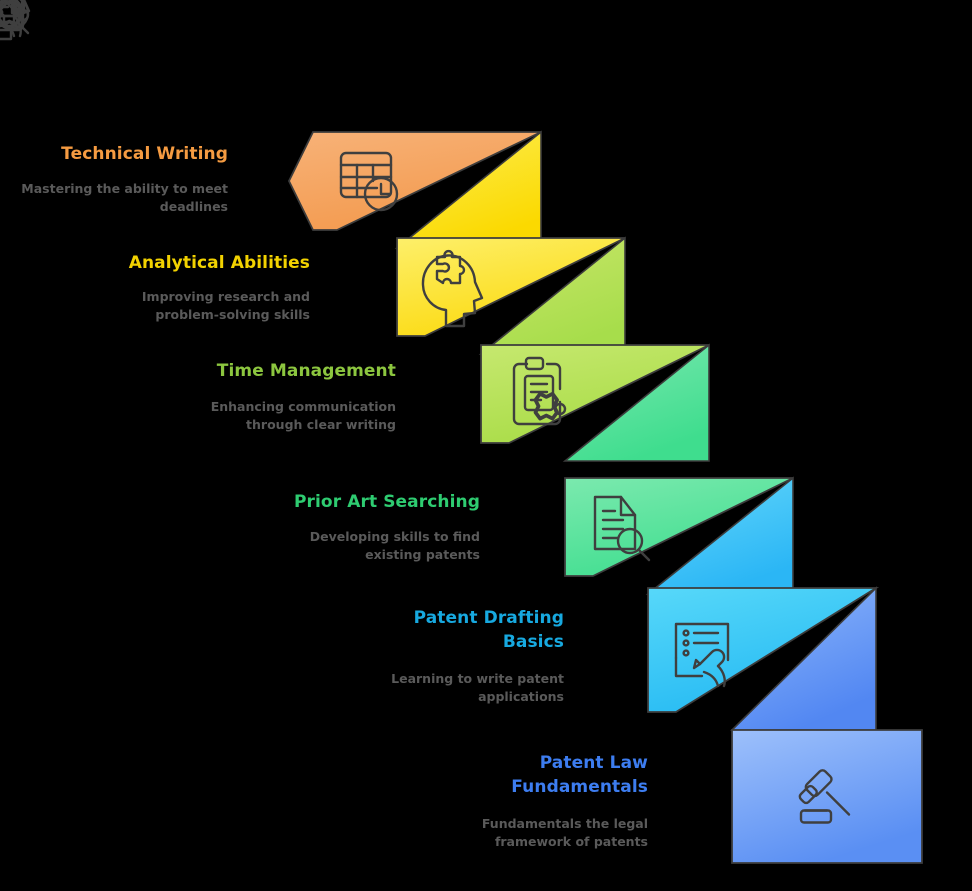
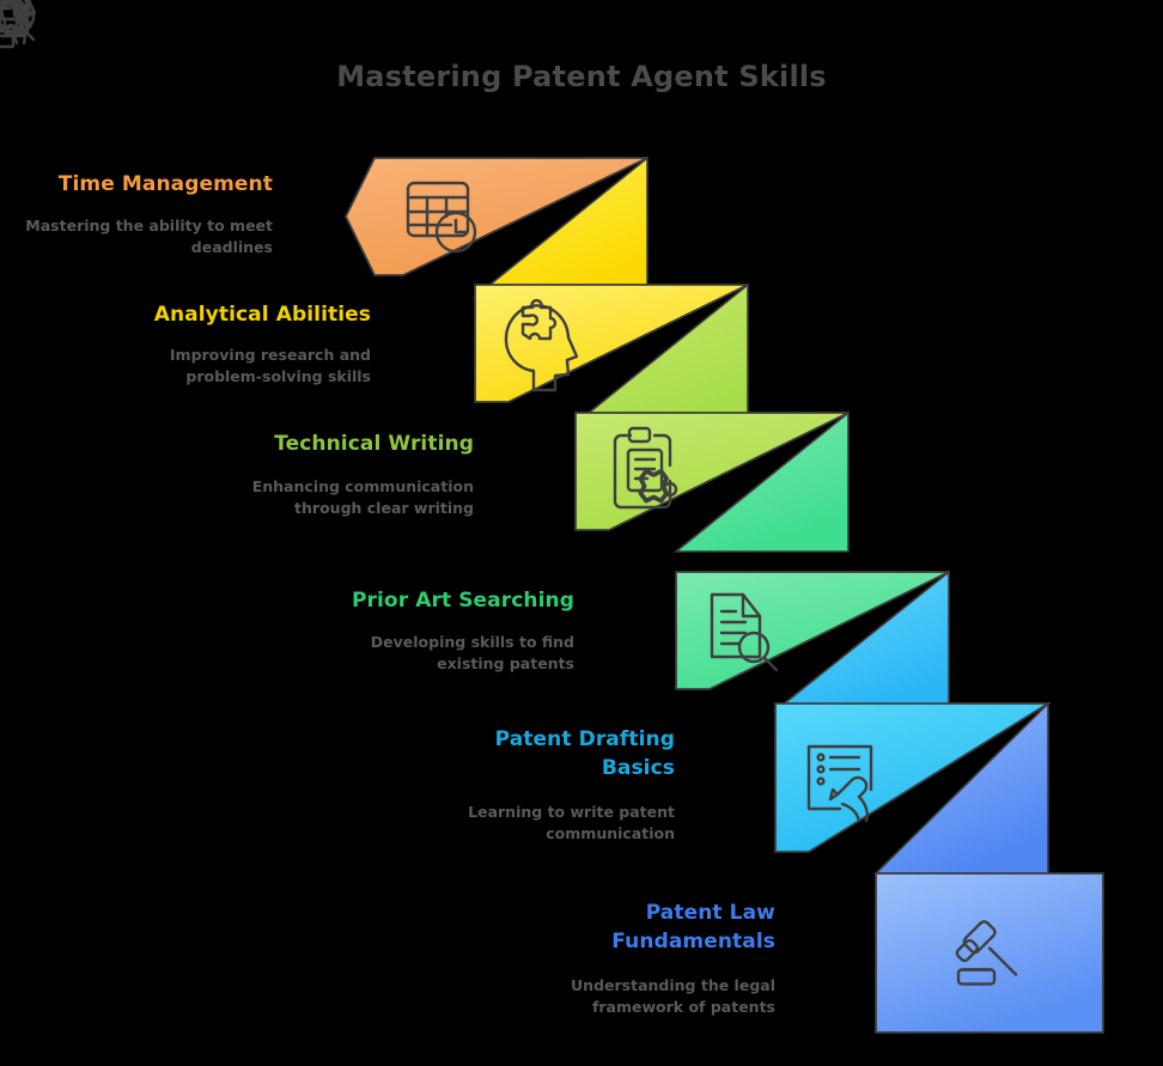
+ Mastering Patent Agent Skills
- Technical Writing
+ Time Management
  Mastering the ability to meet deadlines
  Analytical Abilities
  Improving research and problem-solving skills
- Time Management
+ Technical Writing
  Enhancing communication through clear writing
  Prior Art Searching
  Developing skills to find existing patents
  Patent Drafting Basics
- Learning to write patent applications
+ Learning to write patent communication
  Patent Law Fundamentals
- Fundamentals the legal framework of patents
+ Understanding the legal framework of patents
